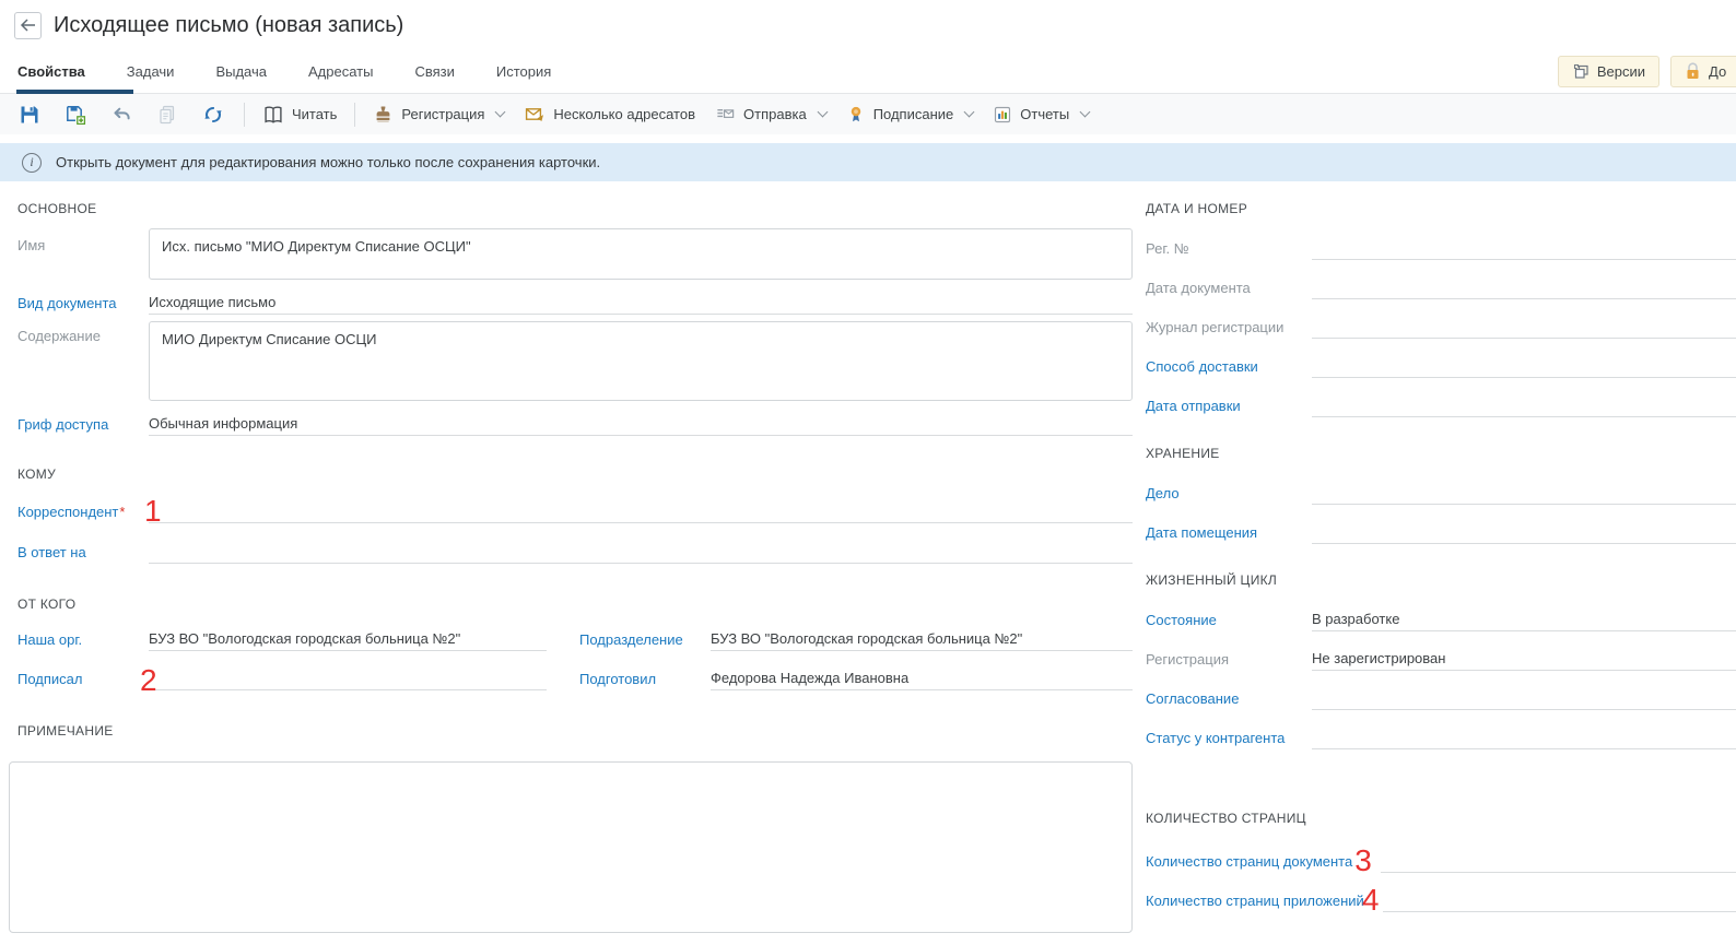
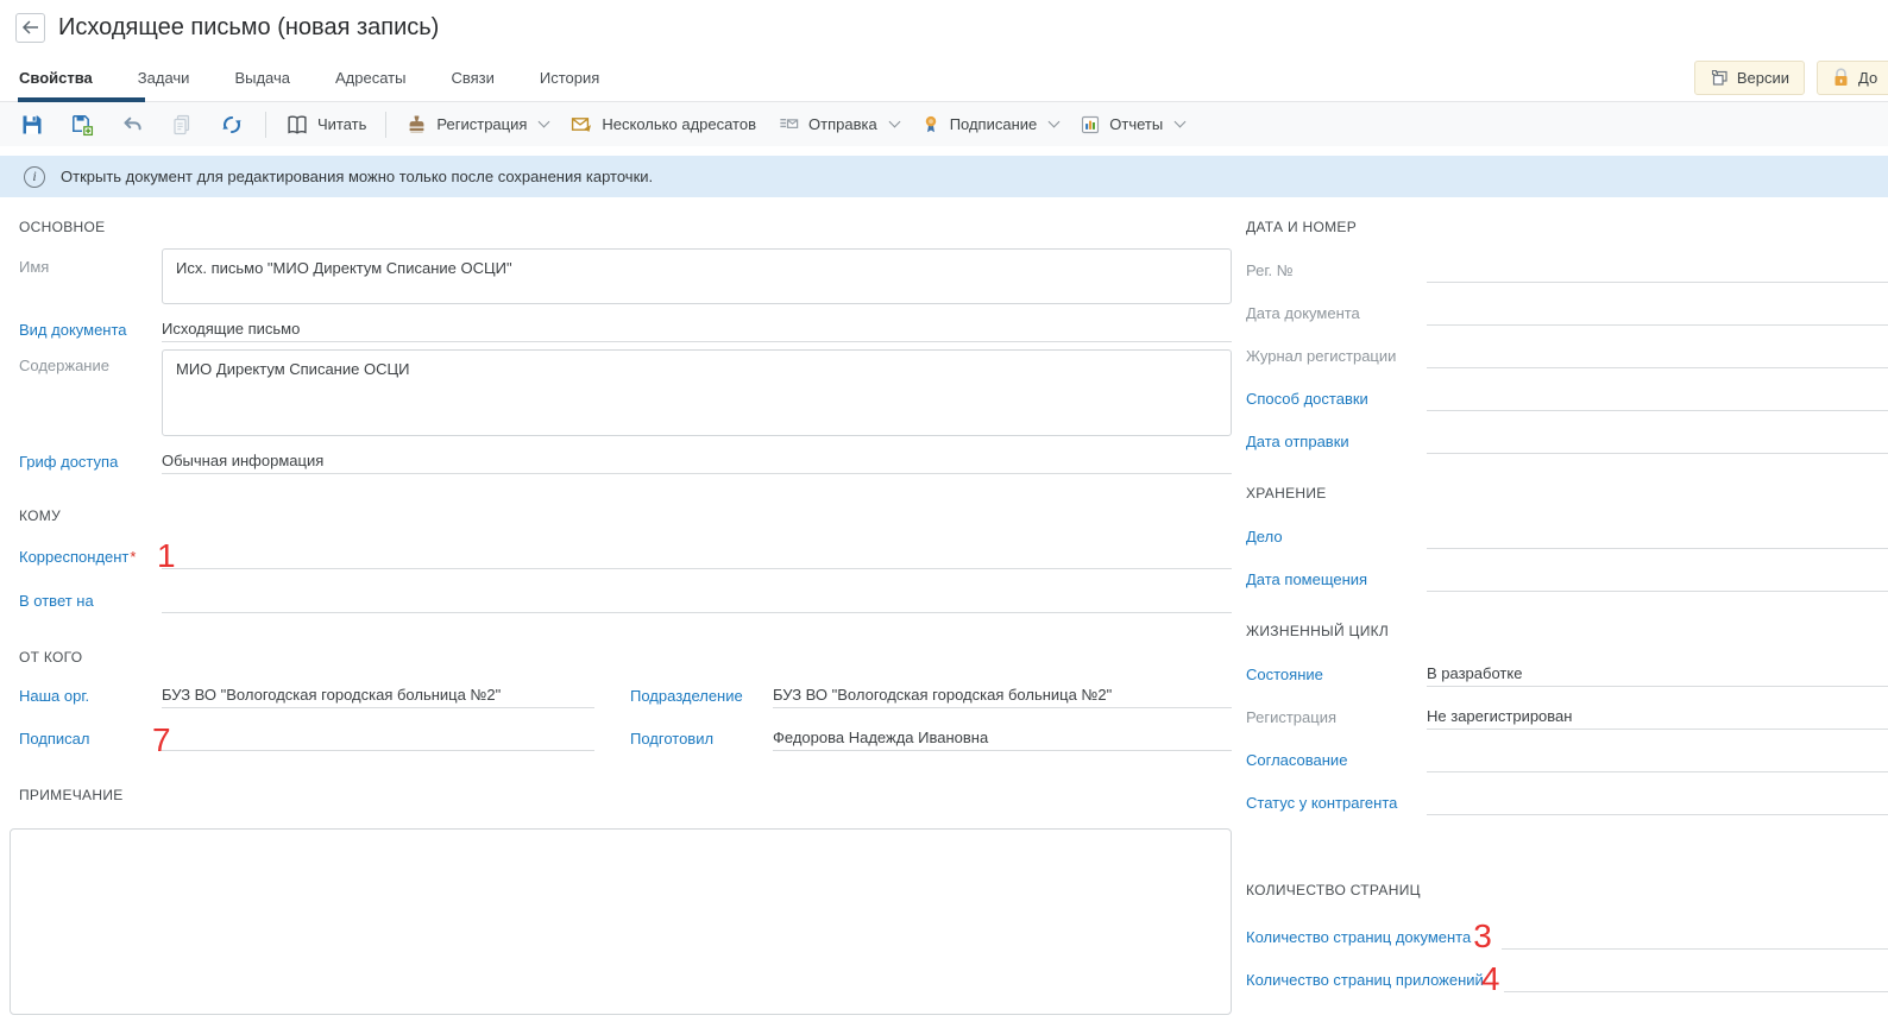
  Исходящее письмо (новая запись)
  Свойства
  Задачи
  Выдача
  Адресаты
  Связи
  История
  Версии
  До
  Читать
  Регистрация
  Несколько адресатов
  Отправка
  Подписание
  Отчеты
  i
  Открыть документ для редактирования можно только после сохранения карточки.
  ОСНОВНОЕ
  Имя
  Исх. письмо "МИО Директум Списание ОСЦИ"
  Вид документа
  Исходящие письмо
  Содержание
  МИО Директум Списание ОСЦИ
  Гриф доступа
  Обычная информация
  КОМУ
  Корреспондент*
  1
  В ответ на
  ОТ КОГО
  Наша орг.
  БУЗ ВО "Вологодская городская больница №2"
  Подразделение
  БУЗ ВО "Вологодская городская больница №2"
  Подписал
- 2
+ 7
  Подготовил
  Федорова Надежда Ивановна
  ПРИМЕЧАНИЕ
  ДАТА И НОМЕР
  Рег. №
  Дата документа
  Журнал регистрации
  Способ доставки
  Дата отправки
  ХРАНЕНИЕ
  Дело
  Дата помещения
  ЖИЗНЕННЫЙ ЦИКЛ
  Состояние
  В разработке
  Регистрация
  Не зарегистрирован
  Согласование
  Статус у контрагента
  КОЛИЧЕСТВО СТРАНИЦ
  Количество страниц документа
  3
  Количество страниц приложений
  4
